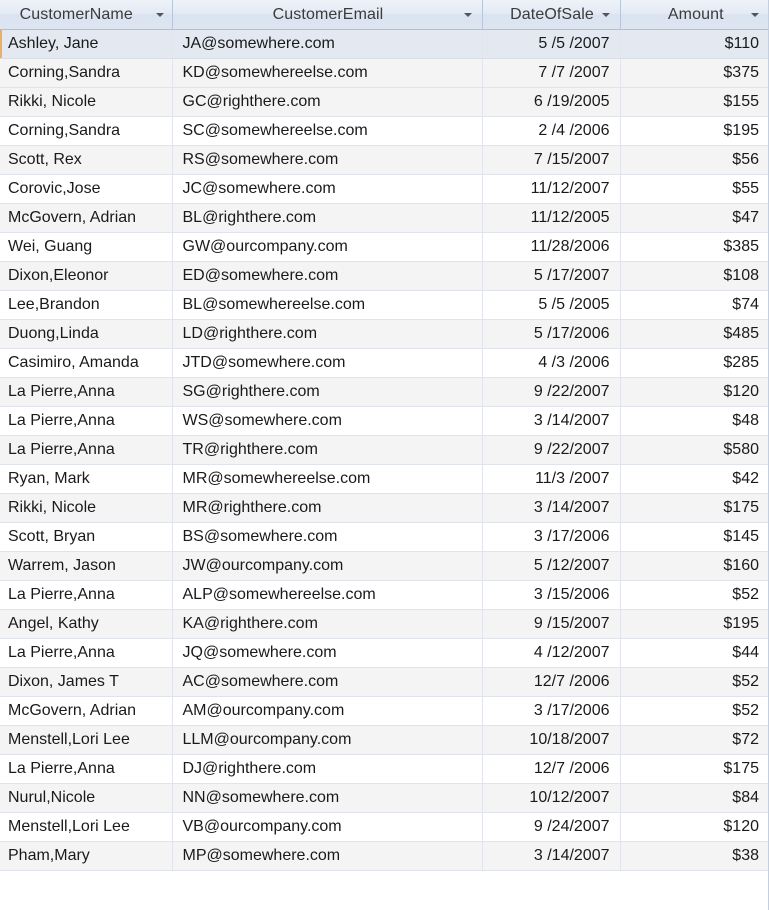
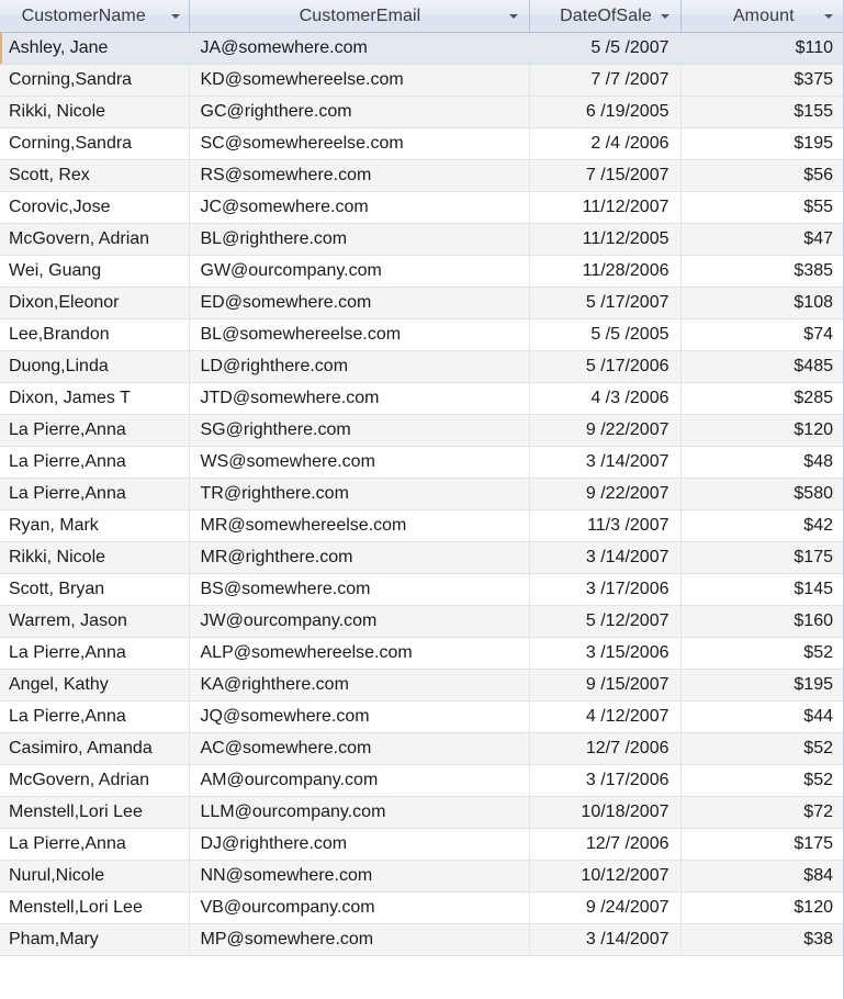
  CustomerName	CustomerEmail	DateOfSale	Amount
  Ashley, Jane	JA@somewhere.com	5 /5 /2007	$110
  Corning,Sandra	KD@somewhereelse.com	7 /7 /2007	$375
  Rikki, Nicole	GC@righthere.com	6 /19/2005	$155
  Corning,Sandra	SC@somewhereelse.com	2 /4 /2006	$195
  Scott, Rex	RS@somewhere.com	7 /15/2007	$56
  Corovic,Jose	JC@somewhere.com	11/12/2007	$55
  McGovern, Adrian	BL@righthere.com	11/12/2005	$47
  Wei, Guang	GW@ourcompany.com	11/28/2006	$385
  Dixon,Eleonor	ED@somewhere.com	5 /17/2007	$108
  Lee,Brandon	BL@somewhereelse.com	5 /5 /2005	$74
  Duong,Linda	LD@righthere.com	5 /17/2006	$485
- Casimiro, Amanda	JTD@somewhere.com	4 /3 /2006	$285
+ Dixon, James T	JTD@somewhere.com	4 /3 /2006	$285
  La Pierre,Anna	SG@righthere.com	9 /22/2007	$120
  La Pierre,Anna	WS@somewhere.com	3 /14/2007	$48
  La Pierre,Anna	TR@righthere.com	9 /22/2007	$580
  Ryan, Mark	MR@somewhereelse.com	11/3 /2007	$42
  Rikki, Nicole	MR@righthere.com	3 /14/2007	$175
  Scott, Bryan	BS@somewhere.com	3 /17/2006	$145
  Warrem, Jason	JW@ourcompany.com	5 /12/2007	$160
  La Pierre,Anna	ALP@somewhereelse.com	3 /15/2006	$52
  Angel, Kathy	KA@righthere.com	9 /15/2007	$195
  La Pierre,Anna	JQ@somewhere.com	4 /12/2007	$44
- Dixon, James T	AC@somewhere.com	12/7 /2006	$52
+ Casimiro, Amanda	AC@somewhere.com	12/7 /2006	$52
  McGovern, Adrian	AM@ourcompany.com	3 /17/2006	$52
  Menstell,Lori Lee	LLM@ourcompany.com	10/18/2007	$72
  La Pierre,Anna	DJ@righthere.com	12/7 /2006	$175
  Nurul,Nicole	NN@somewhere.com	10/12/2007	$84
  Menstell,Lori Lee	VB@ourcompany.com	9 /24/2007	$120
  Pham,Mary	MP@somewhere.com	3 /14/2007	$38
